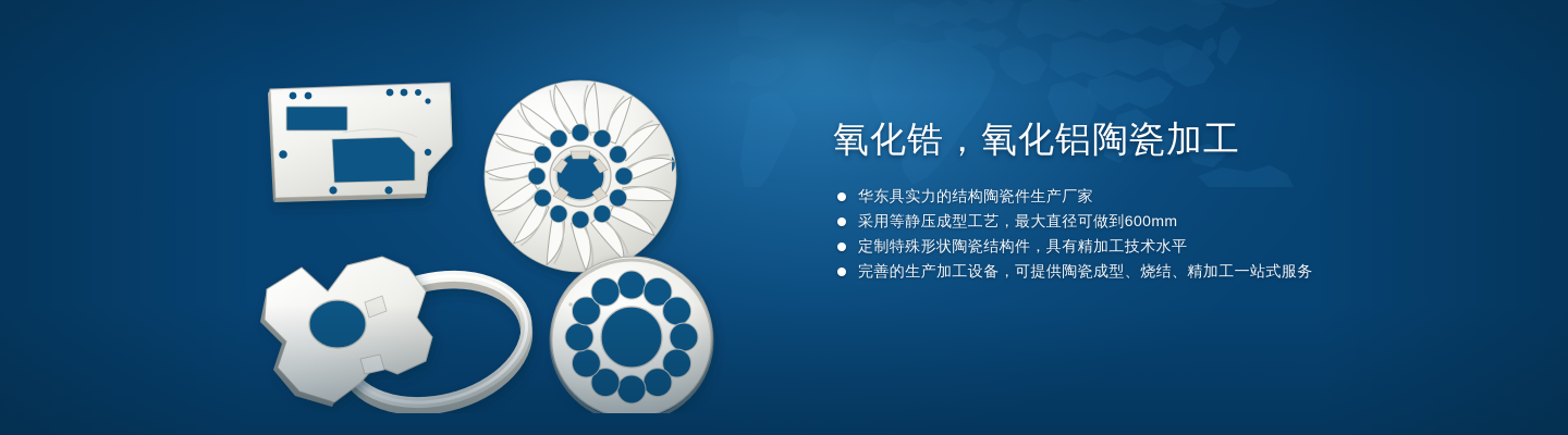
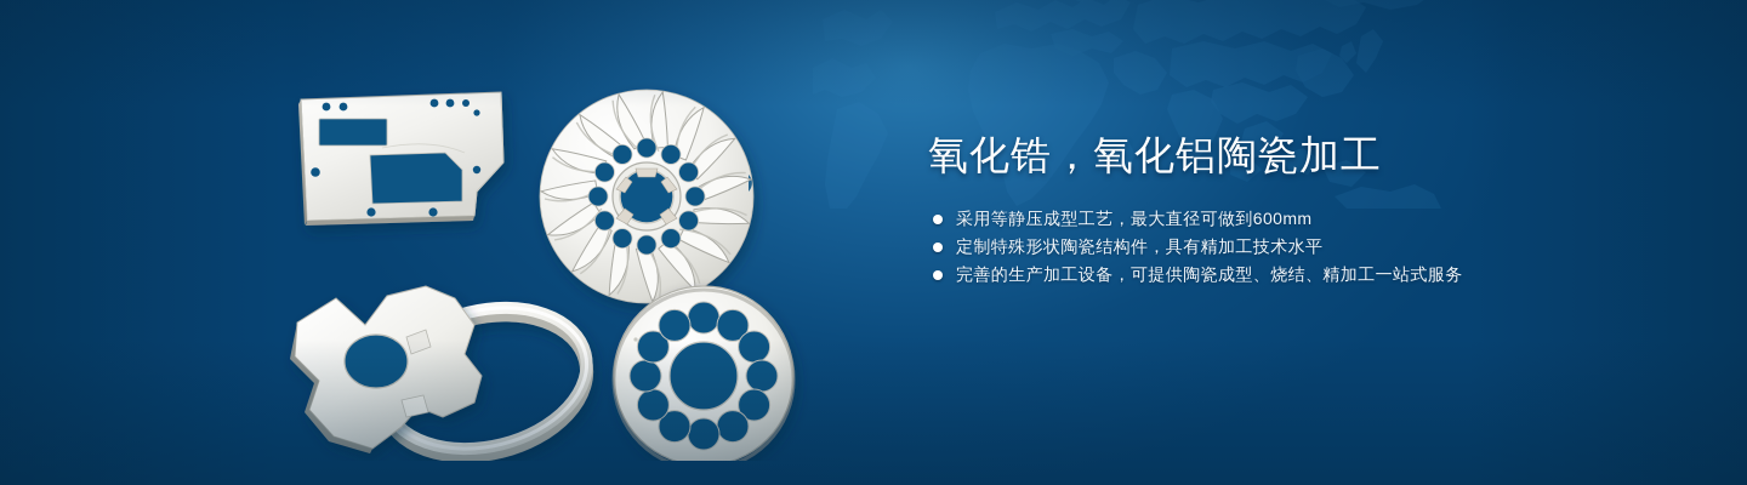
  氧化锆，氧化铝陶瓷加工
- 华东具实力的结构陶瓷件生产厂家
  采用等静压成型工艺，最大直径可做到600mm
  定制特殊形状陶瓷结构件，具有精加工技术水平
  完善的生产加工设备，可提供陶瓷成型、烧结、精加工一站式服务
